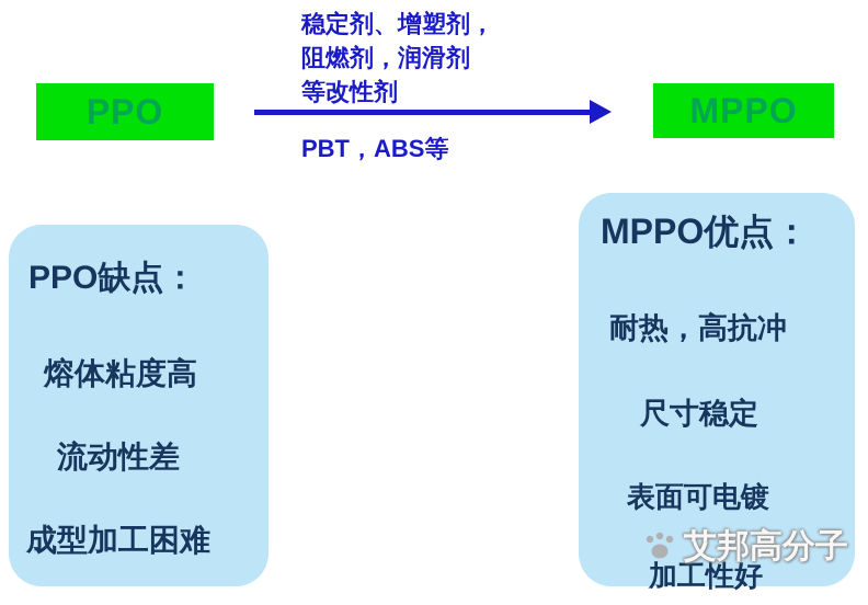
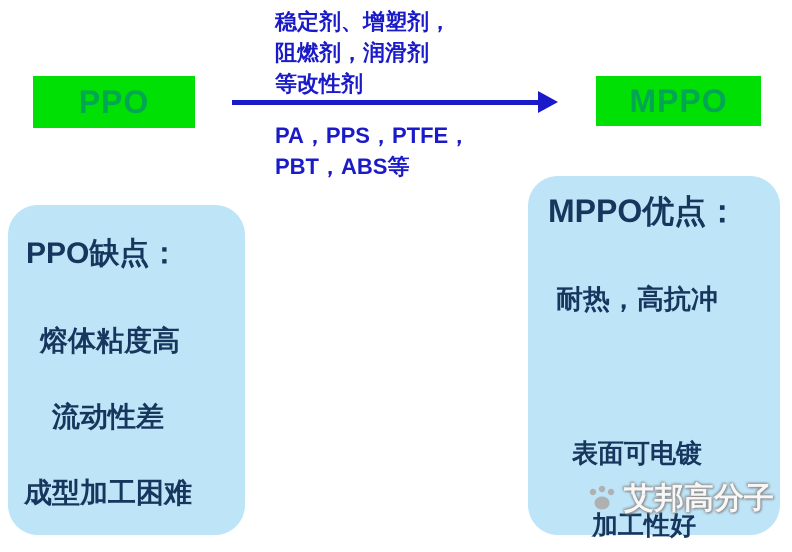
  PPO
  MPPO
  稳定剂、增塑剂，
  阻燃剂，润滑剂
  等改性剂
+ PA，PPS，PTFE，
  PBT，ABS等
  PPO缺点：
  熔体粘度高
  流动性差
  成型加工困难
  MPPO优点：
  耐热，高抗冲
- 尺寸稳定
  表面可电镀
  加工性好
  艾邦高分子
